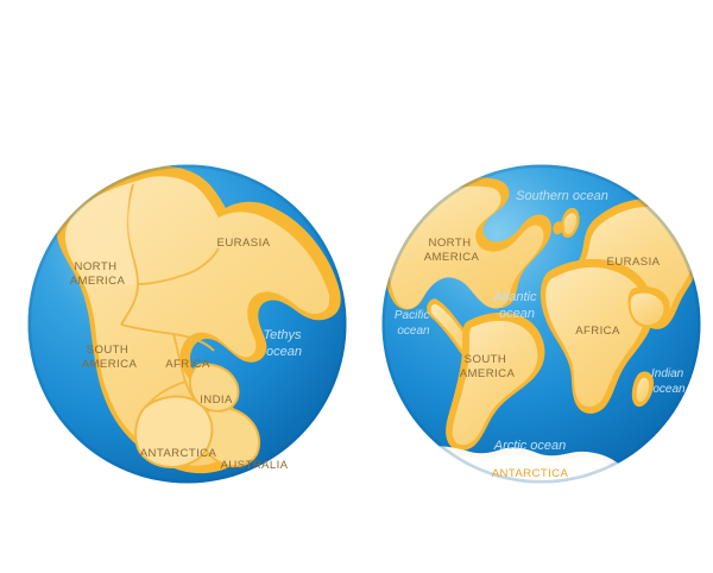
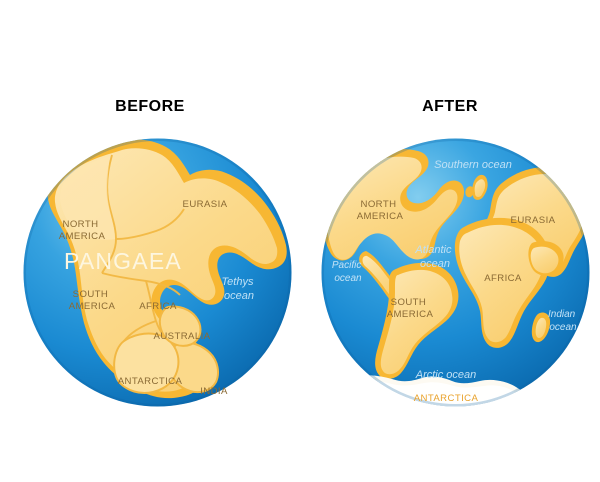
+ BEFORE
+ AFTER
+ PANGAEA
  NORTH AMERICA
  EURASIA
  SOUTH AMERICA
  AFRICA
- INDIA
+ AUSTRALIA
  ANTARCTICA
- AUSTRALIA
+ INDIA
  Tethys ocean
  NORTH AMERICA
  EURASIA
  AFRICA
  SOUTH AMERICA
  ANTARCTICA
  Southern ocean
  Atlantic ocean
  Pacific ocean
  Indian ocean
  Arctic ocean
